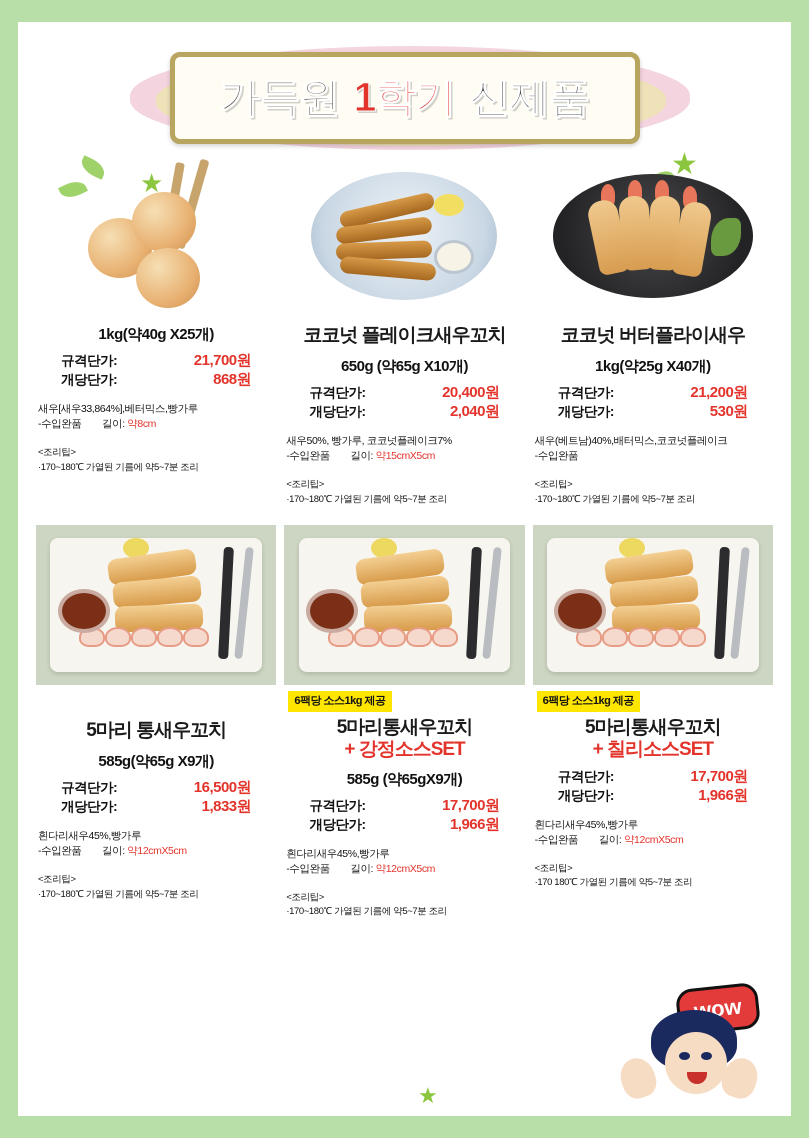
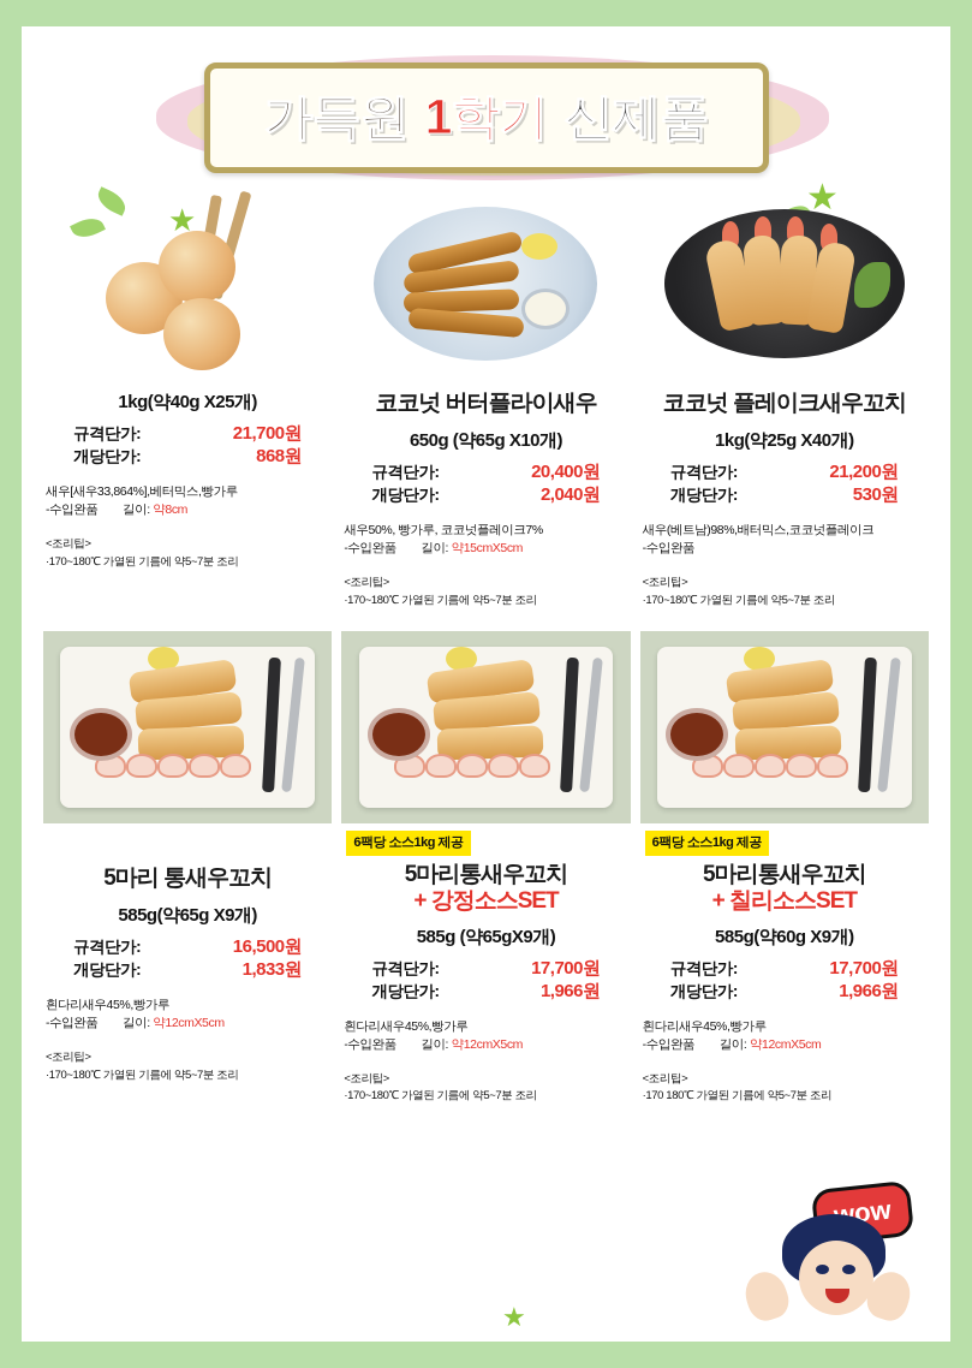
  가득원
  1학기
  신제품
  ★
  ★
  ★
  1kg(약40g X25개)
  규격단가:
  21,700원
  개당단가:
  868원
  새우[새우33,864%],베터믹스,빵가루
  -수입완품 길이: 약8cm
  <조리팁>
  ·170~180℃ 가열된 기름에 약5~7분 조리
- 코코넛 플레이크새우꼬치
+ 코코넛 버터플라이새우
  650g (약65g X10개)
  규격단가:
  20,400원
  개당단가:
  2,040원
  새우50%, 빵가루, 코코넛플레이크7%
  -수입완품 길이: 약15cmX5cm
  <조리팁>
  ·170~180℃ 가열된 기름에 약5~7분 조리
- 코코넛 버터플라이새우
+ 코코넛 플레이크새우꼬치
  1kg(약25g X40개)
  규격단가:
  21,200원
  개당단가:
  530원
- 새우(베트남)40%,배터믹스,코코넛플레이크
+ 새우(베트남)98%,배터믹스,코코넛플레이크
  -수입완품
  <조리팁>
  ·170~180℃ 가열된 기름에 약5~7분 조리
  5마리 통새우꼬치
  585g(약65g X9개)
  규격단가:
  16,500원
  개당단가:
  1,833원
  흰다리새우45%,빵가루
  -수입완품 길이: 약12cmX5cm
  <조리팁>
  ·170~180℃ 가열된 기름에 약5~7분 조리
  6팩당 소스1kg 제공
  5마리통새우꼬치
  + 강정소스SET
  585g (약65gX9개)
  규격단가:
  17,700원
  개당단가:
  1,966원
  흰다리새우45%,빵가루
  -수입완품 길이: 약12cmX5cm
  <조리팁>
  ·170~180℃ 가열된 기름에 약5~7분 조리
  6팩당 소스1kg 제공
  5마리통새우꼬치
  + 칠리소스SET
+ 585g(약60g X9개)
  규격단가:
  17,700원
  개당단가:
  1,966원
  흰다리새우45%,빵가루
  -수입완품 길이: 약12cmX5cm
  <조리팁>
  ·170 180℃ 가열된 기름에 약5~7분 조리
